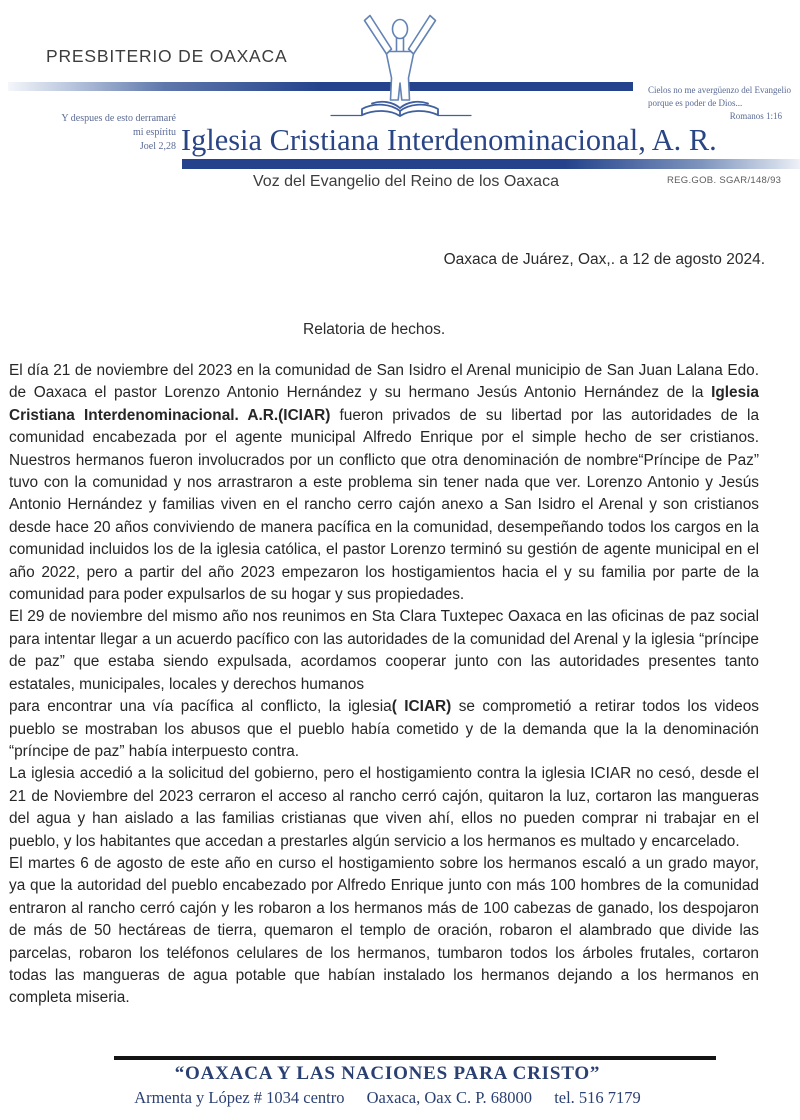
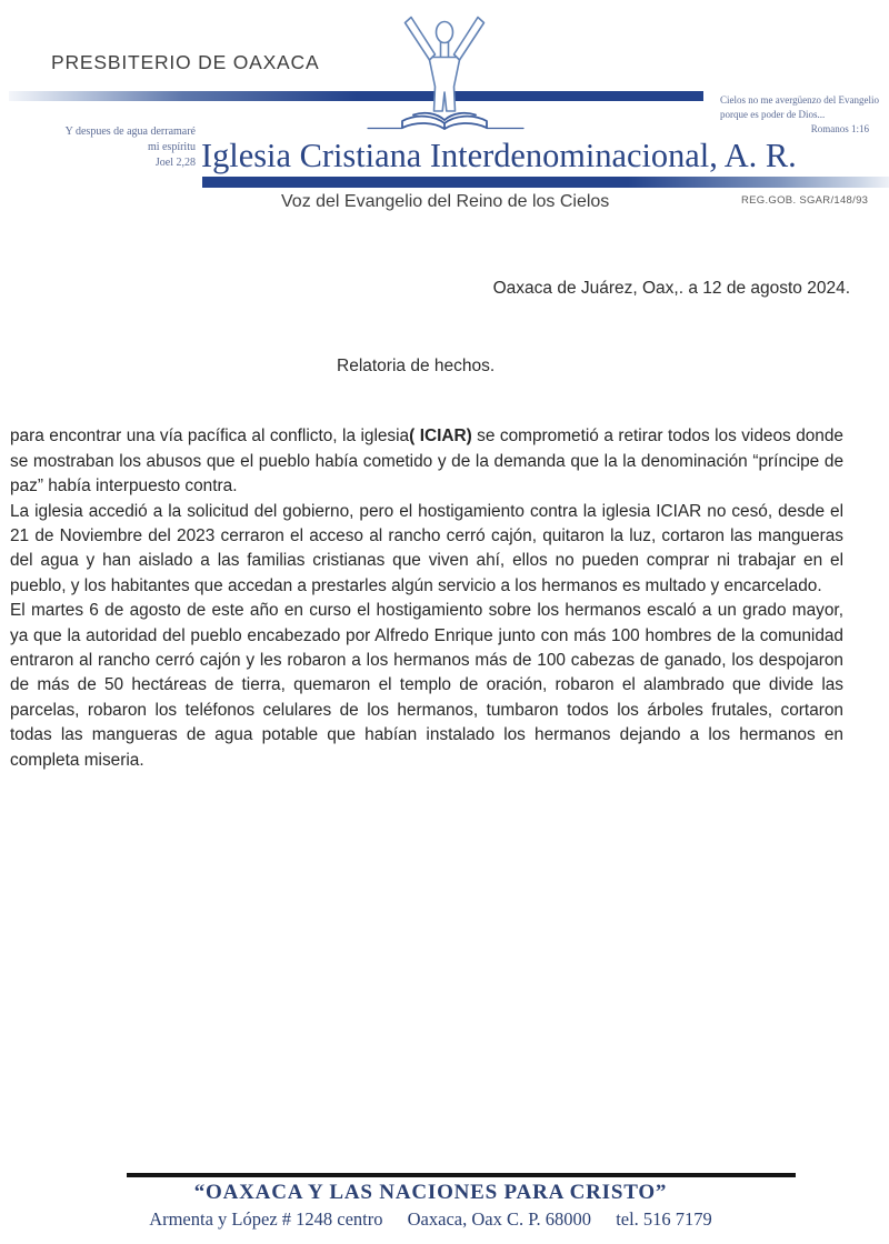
  PRESBITERIO DE OAXACA
  Cielos no me avergüenzo del Evangelio
  porque es poder de Dios...
  Romanos 1:16
- Y despues de esto derramaré
+ Y despues de agua derramaré
  mi espíritu
  Joel 2,28
  Iglesia Cristiana Interdenominacional, A. R.
- Voz del Evangelio del Reino de los Oaxaca
+ Voz del Evangelio del Reino de los Cielos
  REG.GOB. SGAR/148/93
  Oaxaca de Juárez, Oax,. a 12 de agosto 2024.
  Relatoria de hechos.
- El día 21 de noviembre del 2023 en la comunidad de San Isidro el Arenal municipio de San Juan Lalana Edo. de Oaxaca el pastor Lorenzo Antonio Hernández y su hermano Jesús Antonio Hernández de la Iglesia Cristiana Interdenominacional. A.R.(ICIAR) fueron privados de su libertad por las autoridades de la comunidad encabezada por el agente municipal Alfredo Enrique por el simple hecho de ser cristianos. Nuestros hermanos fueron involucrados por un conflicto que otra denominación de nombre“Príncipe de Paz” tuvo con la comunidad y nos arrastraron a este problema sin tener nada que ver. Lorenzo Antonio y Jesús Antonio Hernández y familias viven en el rancho cerro cajón anexo a San Isidro el Arenal y son cristianos desde hace 20 años conviviendo de manera pacífica en la comunidad, desempeñando todos los cargos en la comunidad incluidos los de la iglesia católica, el pastor Lorenzo terminó su gestión de agente municipal en el año 2022, pero a partir del año 2023 empezaron los hostigamientos hacia el y su familia por parte de la comunidad para poder expulsarlos de su hogar y sus propiedades.
- El 29 de noviembre del mismo año nos reunimos en Sta Clara Tuxtepec Oaxaca en las oficinas de paz social para intentar llegar a un acuerdo pacífico con las autoridades de la comunidad del Arenal y la iglesia “príncipe de paz” que estaba siendo expulsada, acordamos cooperar junto con las autoridades presentes tanto estatales, municipales, locales y derechos humanos
- para encontrar una vía pacífica al conflicto, la iglesia( ICIAR) se comprometió a retirar todos los videos pueblo se mostraban los abusos que el pueblo había cometido y de la demanda que la la denominación “príncipe de paz” había interpuesto contra.
+ para encontrar una vía pacífica al conflicto, la iglesia( ICIAR) se comprometió a retirar todos los videos donde se mostraban los abusos que el pueblo había cometido y de la demanda que la la denominación “príncipe de paz” había interpuesto contra.
  La iglesia accedió a la solicitud del gobierno, pero el hostigamiento contra la iglesia ICIAR no cesó, desde el 21 de Noviembre del 2023 cerraron el acceso al rancho cerró cajón, quitaron la luz, cortaron las mangueras del agua y han aislado a las familias cristianas que viven ahí, ellos no pueden comprar ni trabajar en el pueblo, y los habitantes que accedan a prestarles algún servicio a los hermanos es multado y encarcelado.
  El martes 6 de agosto de este año en curso el hostigamiento sobre los hermanos escaló a un grado mayor, ya que la autoridad del pueblo encabezado por Alfredo Enrique junto con más 100 hombres de la comunidad entraron al rancho cerró cajón y les robaron a los hermanos más de 100 cabezas de ganado, los despojaron de más de 50 hectáreas de tierra, quemaron el templo de oración, robaron el alambrado que divide las parcelas, robaron los teléfonos celulares de los hermanos, tumbaron todos los árboles frutales, cortaron todas las mangueras de agua potable que habían instalado los hermanos dejando a los hermanos en completa miseria.
  “OAXACA Y LAS NACIONES PARA CRISTO”
- Armenta y López # 1034 centro Oaxaca, Oax C. P. 68000 tel. 516 7179
+ Armenta y López # 1248 centro Oaxaca, Oax C. P. 68000 tel. 516 7179
